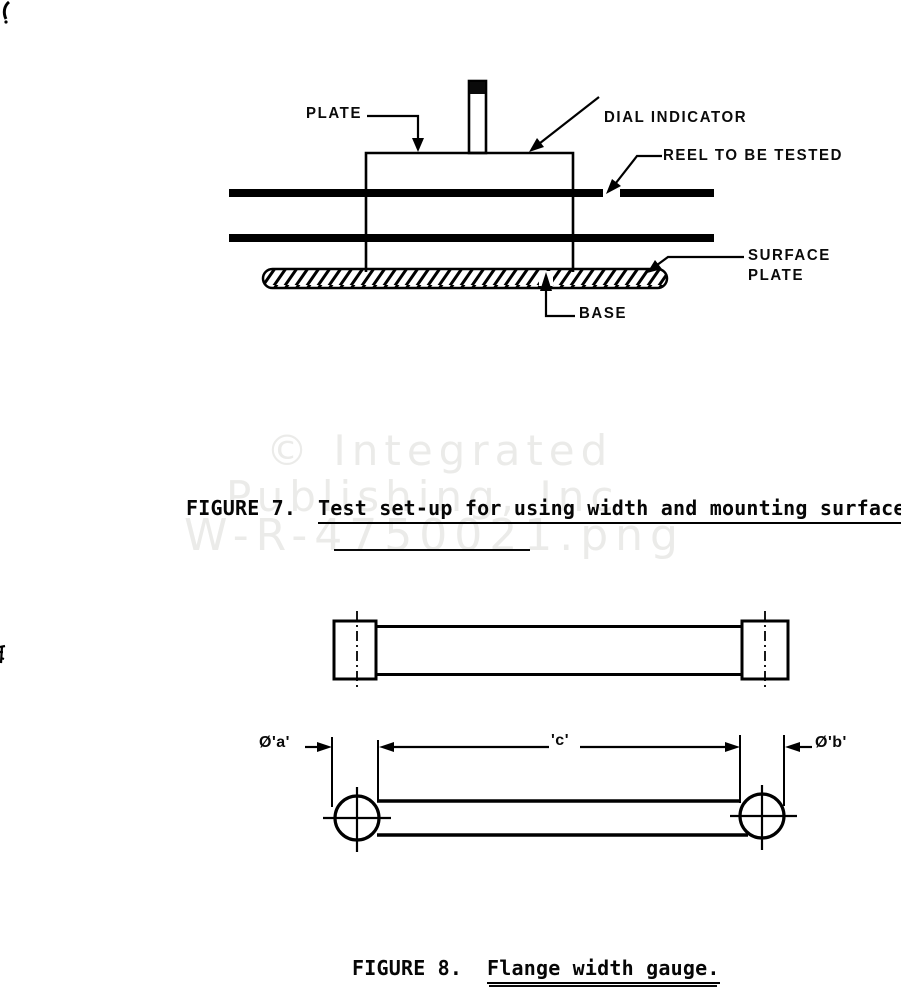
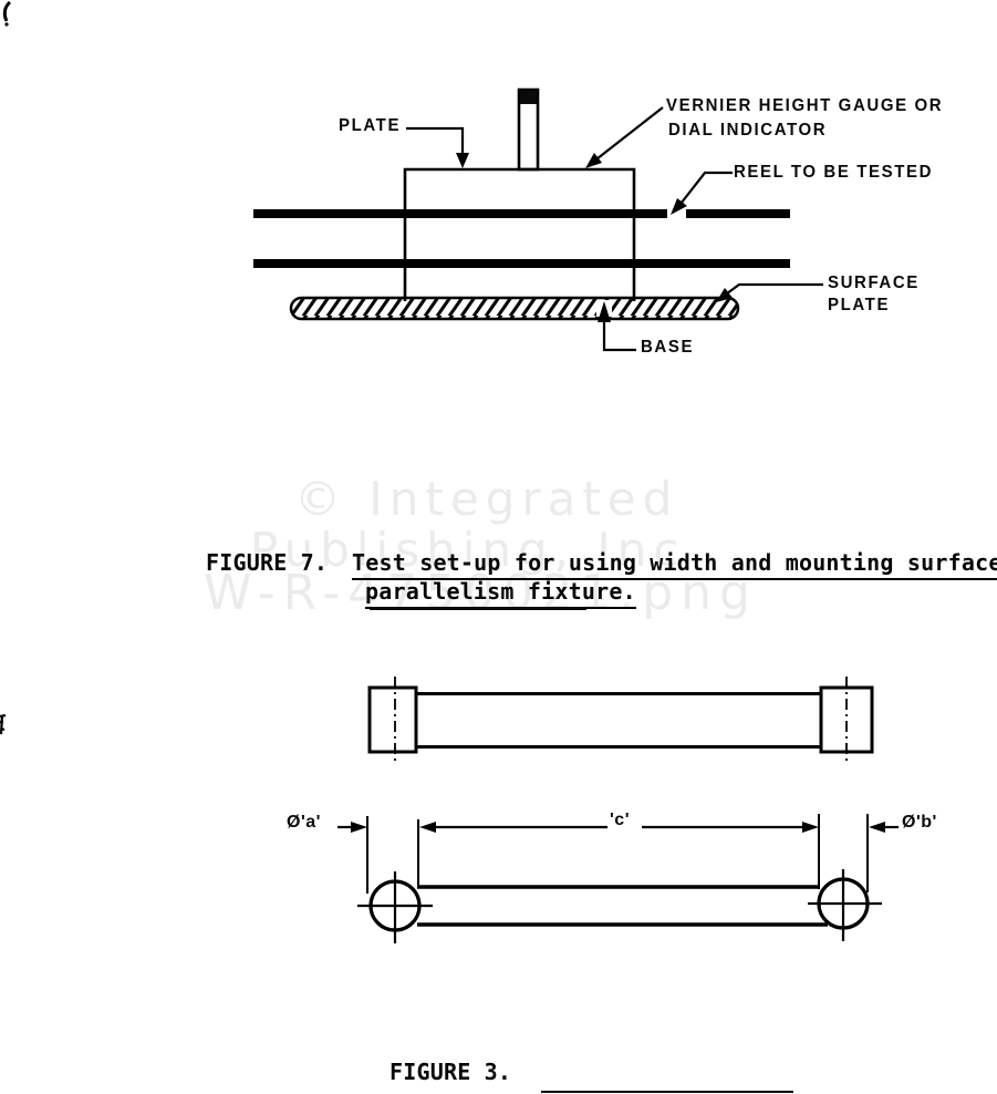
  Publishing, Inc
  W-R-4750021.png
  PLATE
+ VERNIER HEIGHT GAUGE OR
  DIAL INDICATOR
  REEL TO BE TESTED
  SURFACE
  PLATE
  BASE
  FIGURE 7.
  Test set-up for using width and mounting surface
+ parallelism fixture.
  Ø'a'
  'c'
  Ø'b'
- FIGURE 8.
+ FIGURE 3.
- Flange width gauge.
